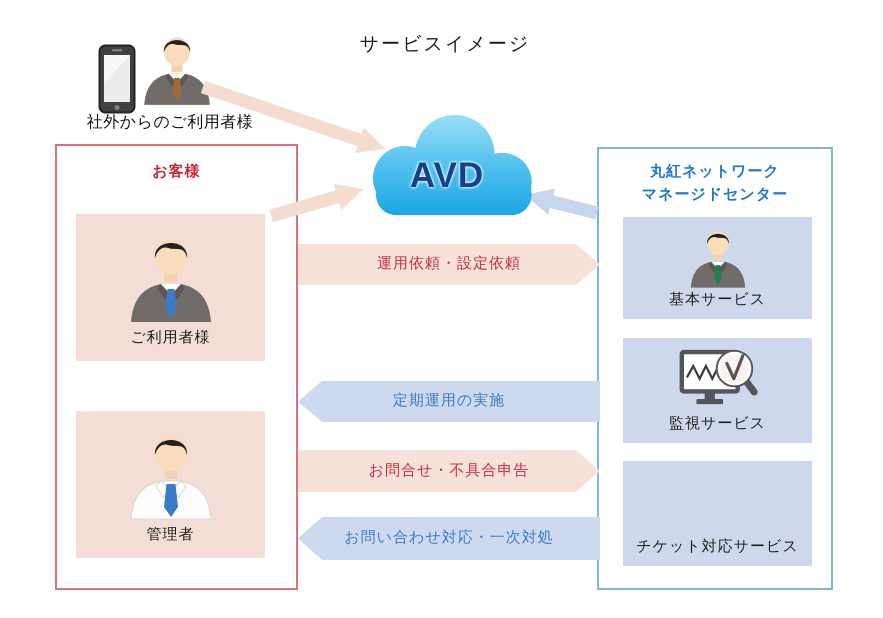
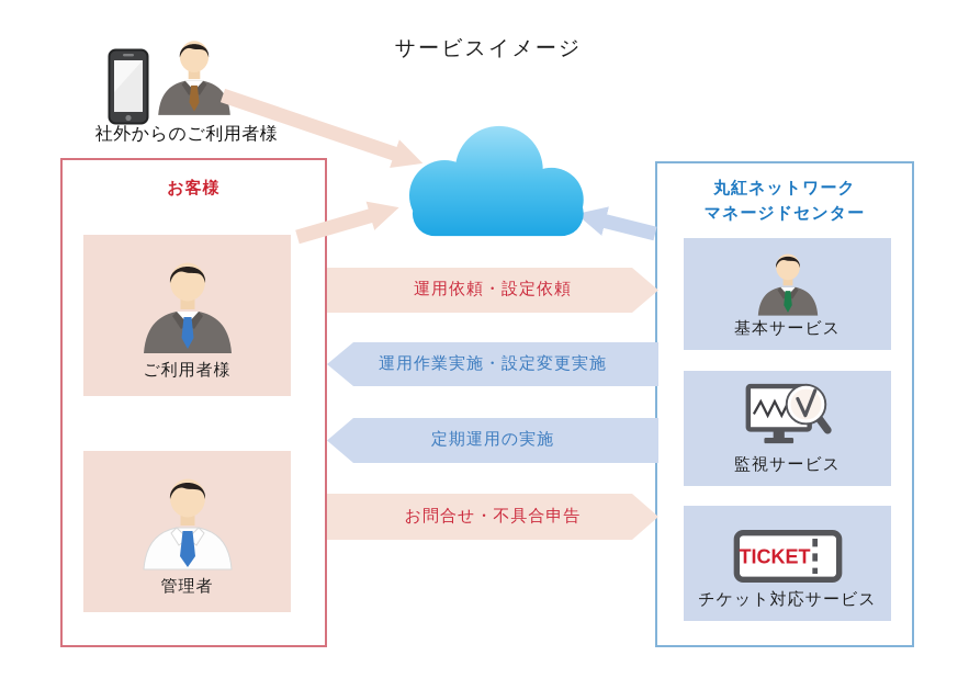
  サービスイメージ
  社外からのご利用者様
  お客様
  ご利用者様
  管理者
  丸紅ネットワーク
  マネージドセンター
  基本サービス
  監視サービス
+ TICKET
  チケット対応サービス
  運用依頼・設定依頼
+ 運用作業実施・設定変更実施
  定期運用の実施
  お問合せ・不具合申告
- お問い合わせ対応・一次対処
- AVD
